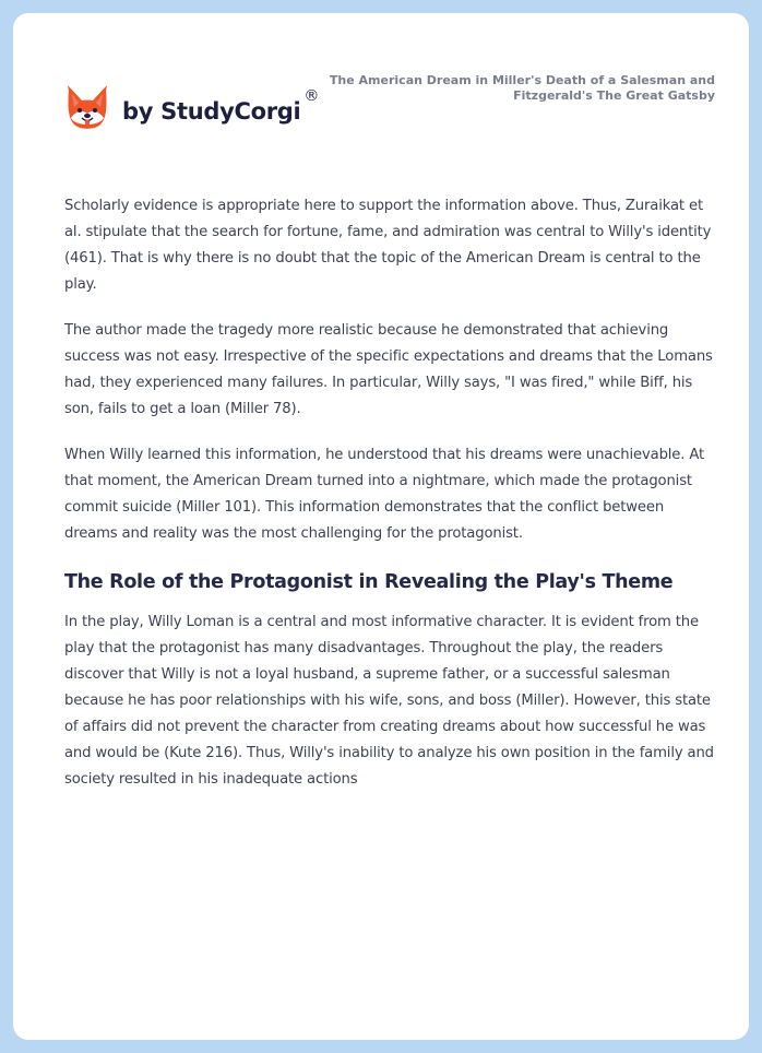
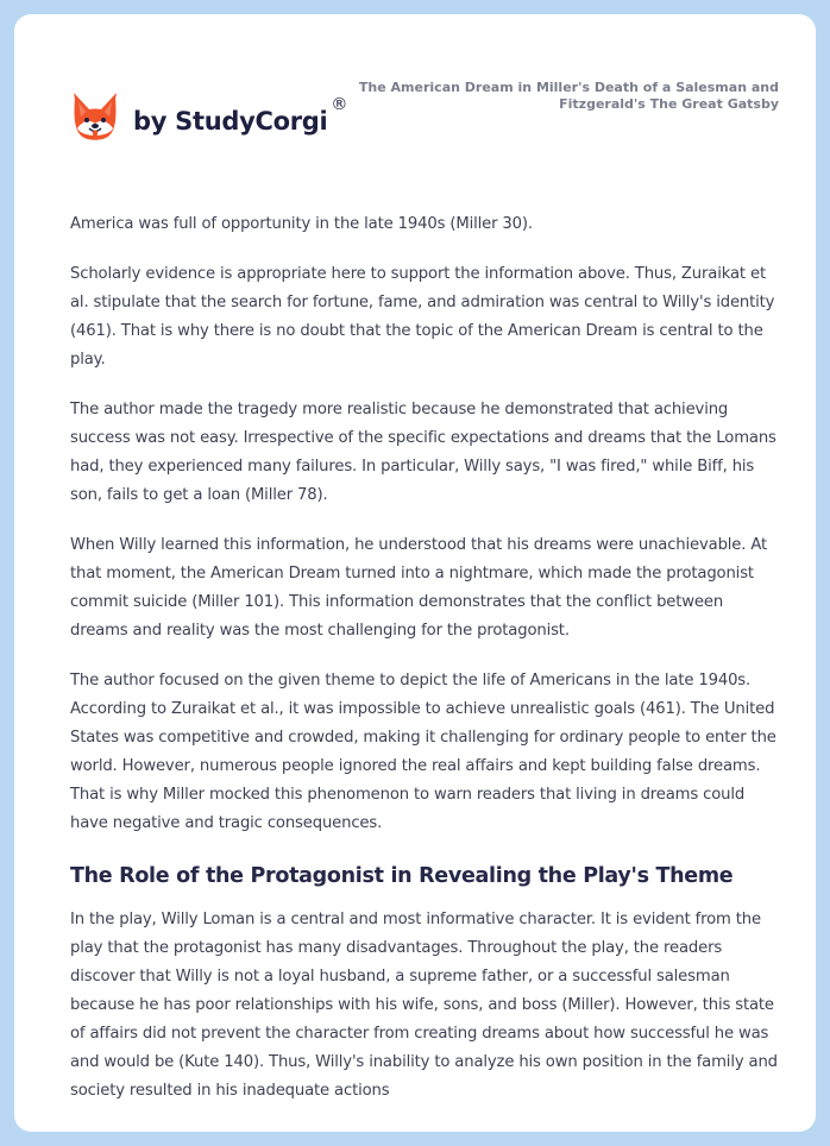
  by StudyCorgi
  ®
  The American Dream in Miller's Death of a Salesman and Fitzgerald's The Great Gatsby
+ America was full of opportunity in the late 1940s (Miller 30).
  Scholarly evidence is appropriate here to support the information above. Thus, Zuraikat et al. stipulate that the search for fortune, fame, and admiration was central to Willy's identity (461). That is why there is no doubt that the topic of the American Dream is central to the play.
  The author made the tragedy more realistic because he demonstrated that achieving success was not easy. Irrespective of the specific expectations and dreams that the Lomans had, they experienced many failures. In particular, Willy says, "I was fired," while Biff, his son, fails to get a loan (Miller 78).
  When Willy learned this information, he understood that his dreams were unachievable. At that moment, the American Dream turned into a nightmare, which made the protagonist commit suicide (Miller 101). This information demonstrates that the conflict between dreams and reality was the most challenging for the protagonist.
+ The author focused on the given theme to depict the life of Americans in the late 1940s. According to Zuraikat et al., it was impossible to achieve unrealistic goals (461). The United States was competitive and crowded, making it challenging for ordinary people to enter the world. However, numerous people ignored the real affairs and kept building false dreams. That is why Miller mocked this phenomenon to warn readers that living in dreams could have negative and tragic consequences.
  The Role of the Protagonist in Revealing the Play's Theme
- In the play, Willy Loman is a central and most informative character. It is evident from the play that the protagonist has many disadvantages. Throughout the play, the readers discover that Willy is not a loyal husband, a supreme father, or a successful salesman because he has poor relationships with his wife, sons, and boss (Miller). However, this state of affairs did not prevent the character from creating dreams about how successful he was and would be (Kute 216). Thus, Willy's inability to analyze his own position in the family and society resulted in his inadequate actions
+ In the play, Willy Loman is a central and most informative character. It is evident from the play that the protagonist has many disadvantages. Throughout the play, the readers discover that Willy is not a loyal husband, a supreme father, or a successful salesman because he has poor relationships with his wife, sons, and boss (Miller). However, this state of affairs did not prevent the character from creating dreams about how successful he was and would be (Kute 140). Thus, Willy's inability to analyze his own position in the family and society resulted in his inadequate actions
